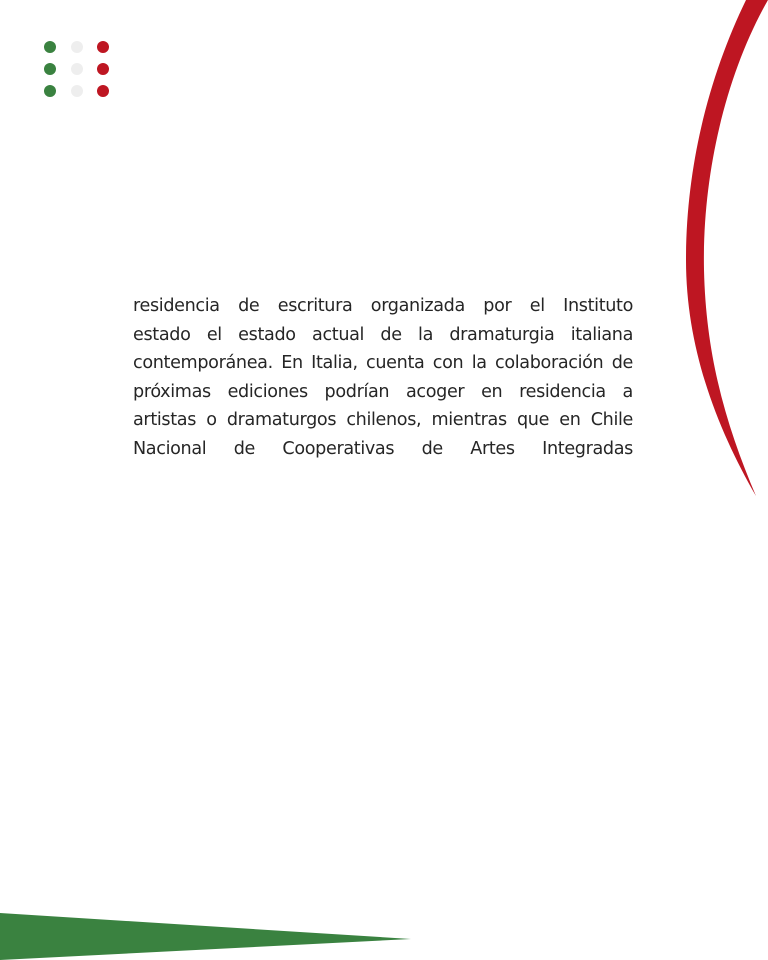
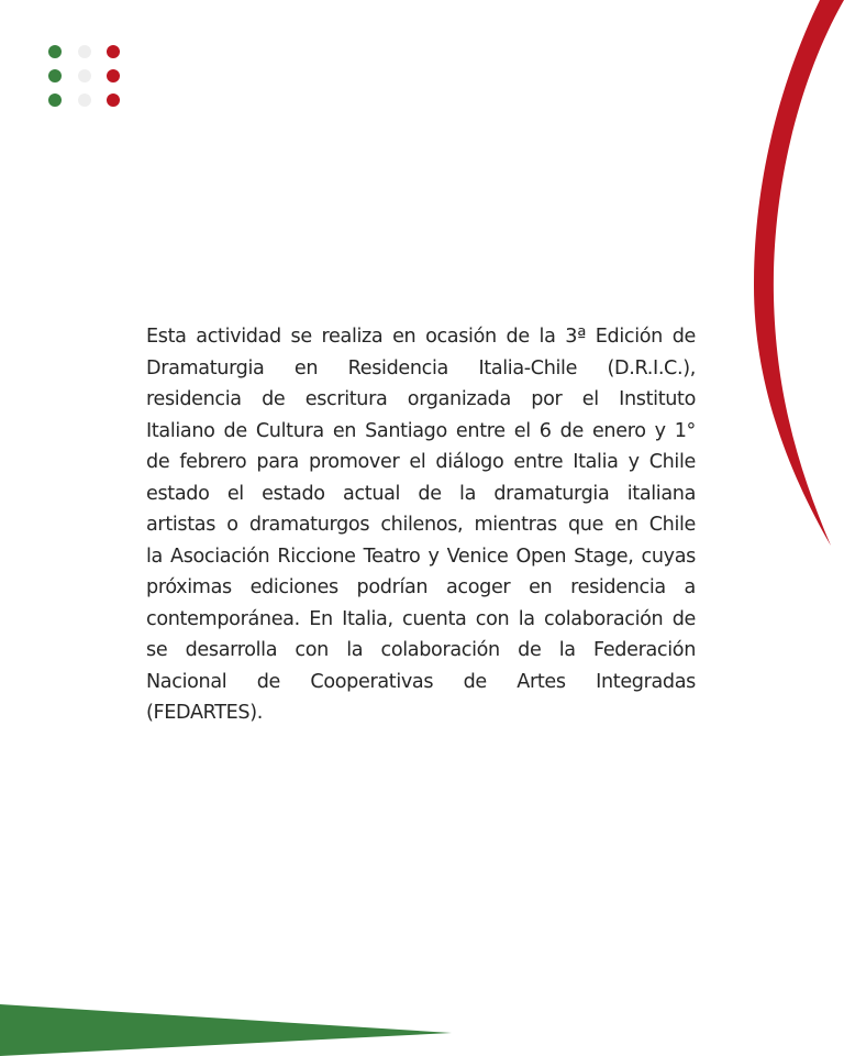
+ Esta actividad se realiza en ocasión de la 3ª Edición de
+ Dramaturgia en Residencia Italia-Chile (D.R.I.C.),
  residencia de escritura organizada por el Instituto
+ Italiano de Cultura en Santiago entre el 6 de enero y 1°
+ de febrero para promover el diálogo entre Italia y Chile
  estado el estado actual de la dramaturgia italiana
- contemporánea. En Italia, cuenta con la colaboración de
+ artistas o dramaturgos chilenos, mientras que en Chile
+ la Asociación Riccione Teatro y Venice Open Stage, cuyas
  próximas ediciones podrían acoger en residencia a
- artistas o dramaturgos chilenos, mientras que en Chile
+ contemporánea. En Italia, cuenta con la colaboración de
+ se desarrolla con la colaboración de la Federación
  Nacional de Cooperativas de Artes Integradas
+ (FEDARTES).
